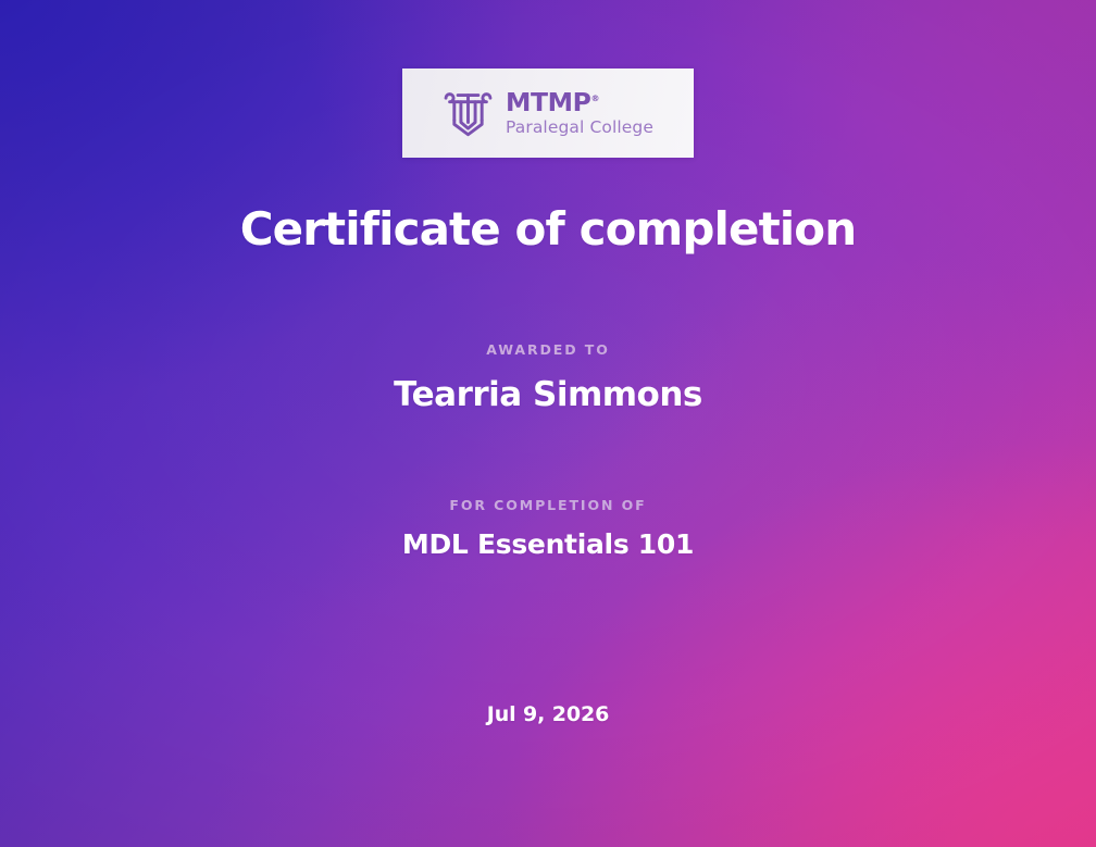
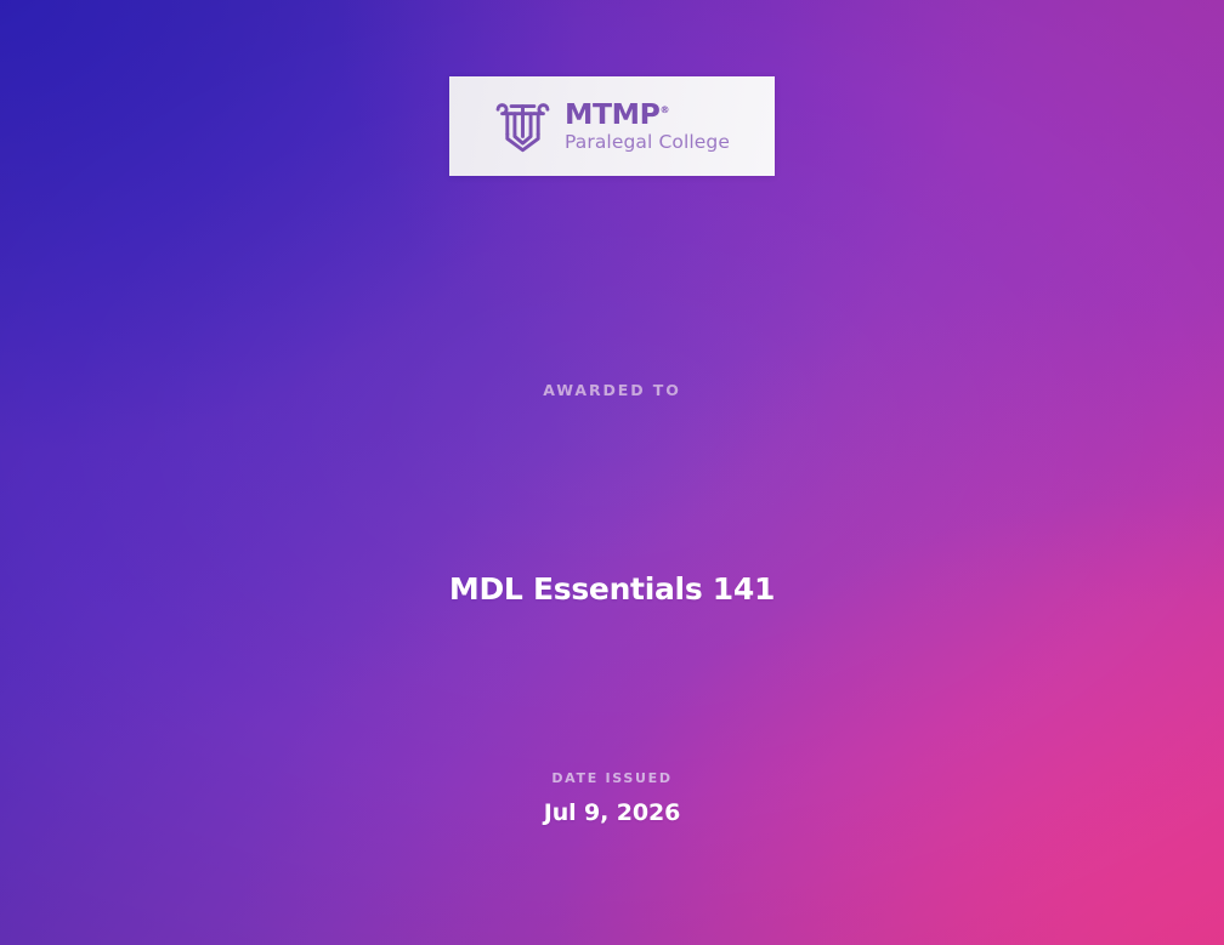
  MTMP®
  Paralegal College
- Certificate of completion
  AWARDED TO
- Tearria Simmons
- FOR COMPLETION OF
- MDL Essentials 101
+ MDL Essentials 141
+ DATE ISSUED
  Jul 9, 2026
